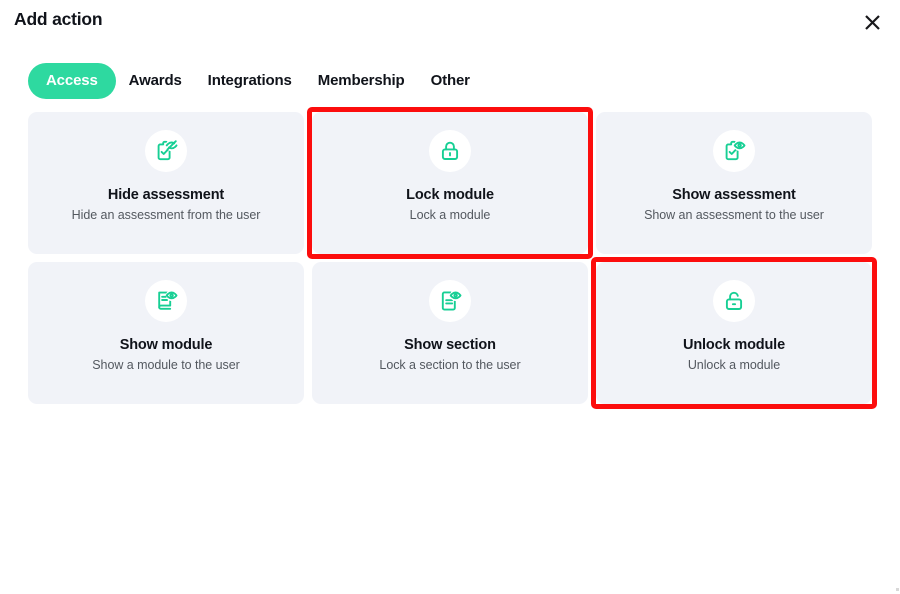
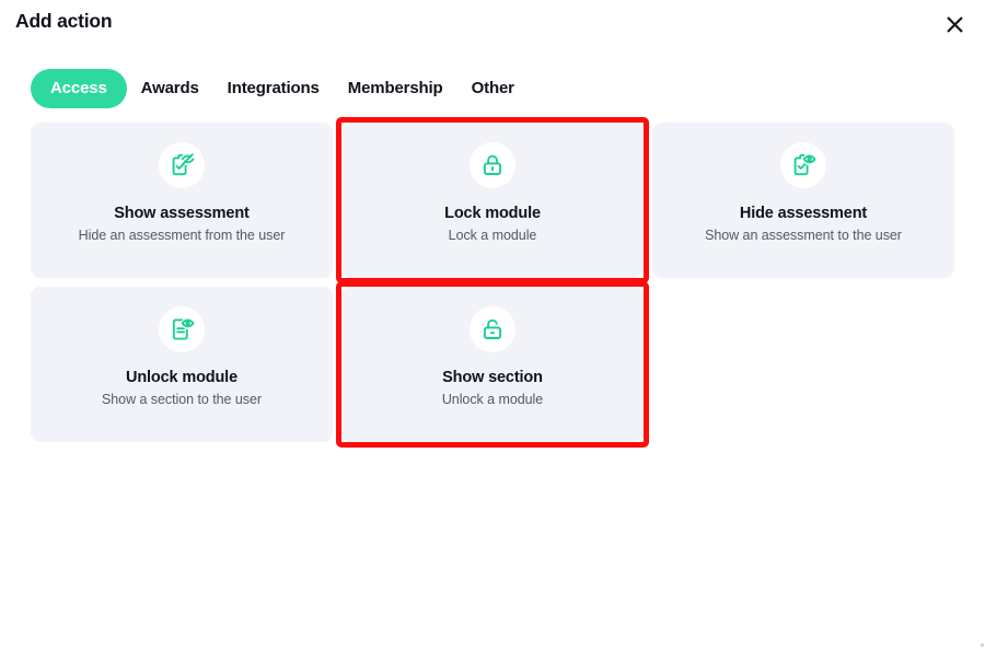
  Add action
  Access
  Awards
  Integrations
  Membership
  Other
- Hide assessment
+ Show assessment
  Hide an assessment from the user
  Lock module
  Lock a module
- Show assessment
+ Hide assessment
  Show an assessment to the user
- Show module
- Show a module to the user
- Show section
+ Unlock module
- Lock a section to the user
+ Show a section to the user
- Unlock module
+ Show section
  Unlock a module
